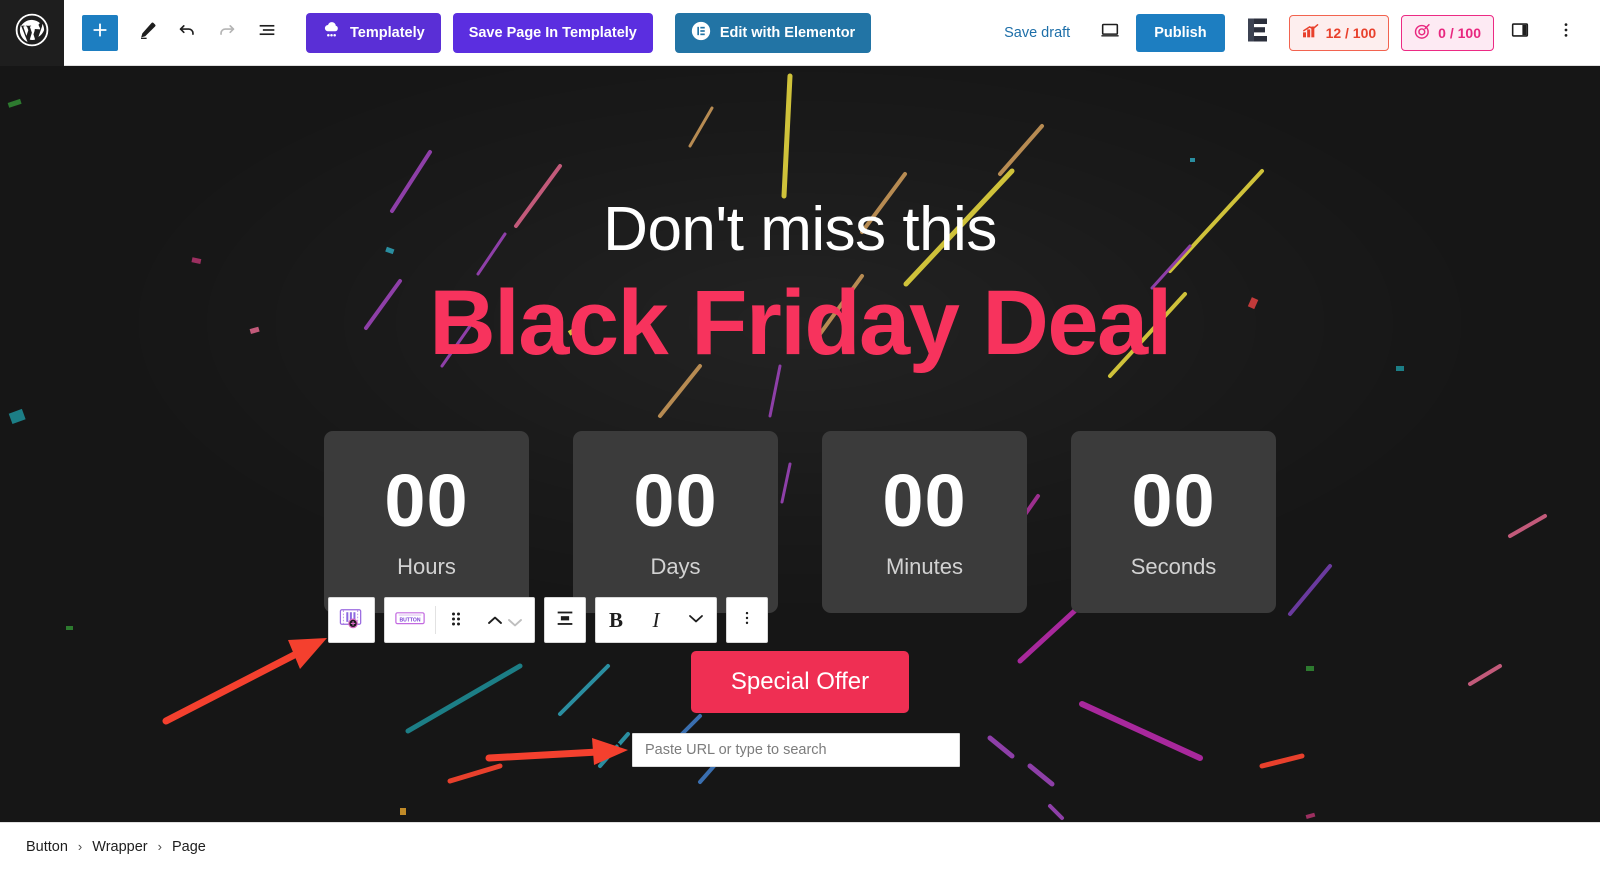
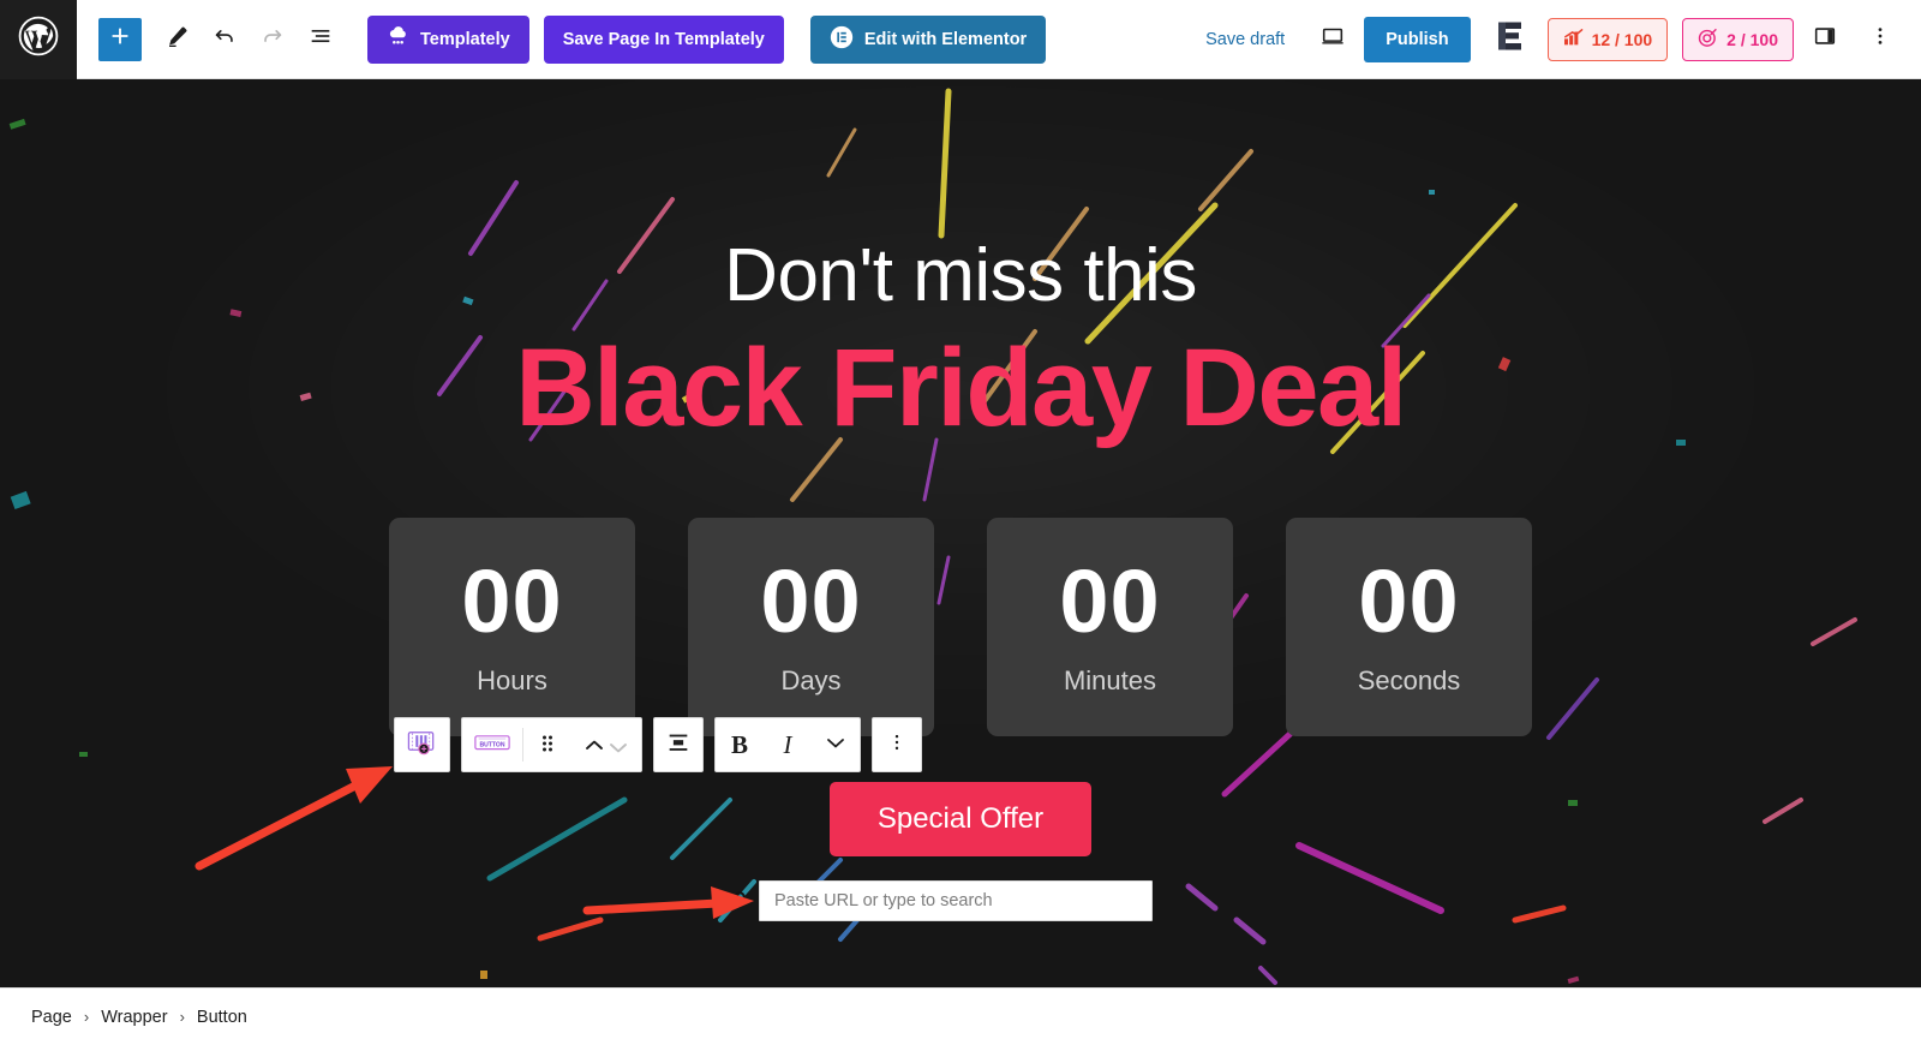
  Templately
  Save Page In Templately
  Edit with Elementor
  Save draft
  Publish
  12 / 100
- 0 / 100
+ 2 / 100
  Don't miss this
  Black Friday Deal
  00
  Hours
  00
  Days
  00
  Minutes
  00
  Seconds
  Special Offer
  B
  I
  Paste URL or type to search
- Button
+ Page
  ›
  Wrapper
  ›
- Page
+ Button
